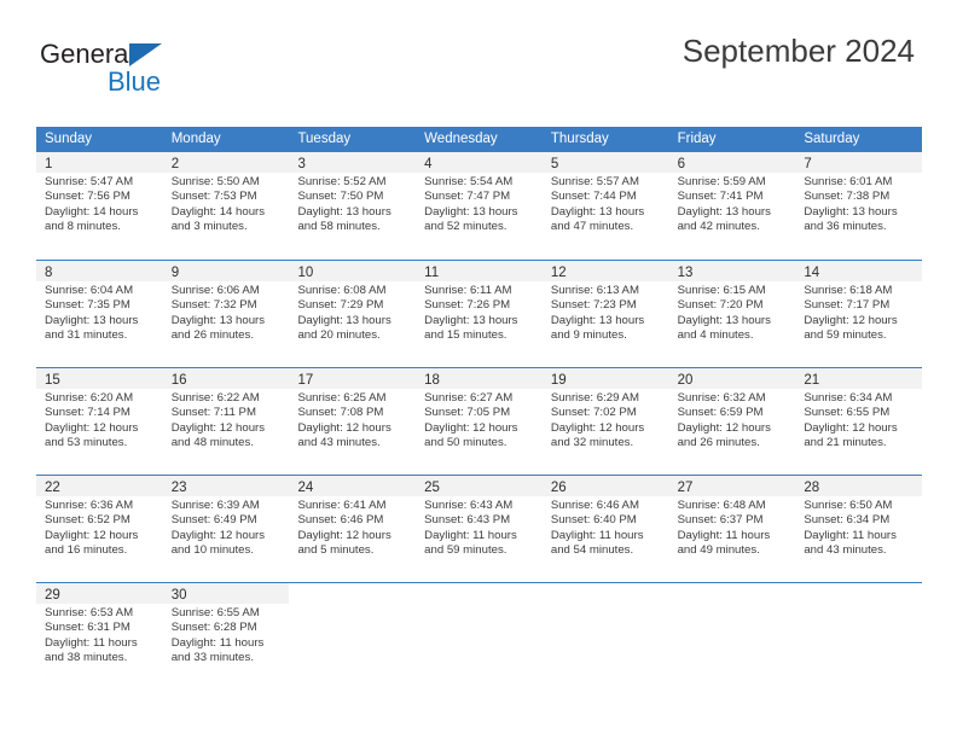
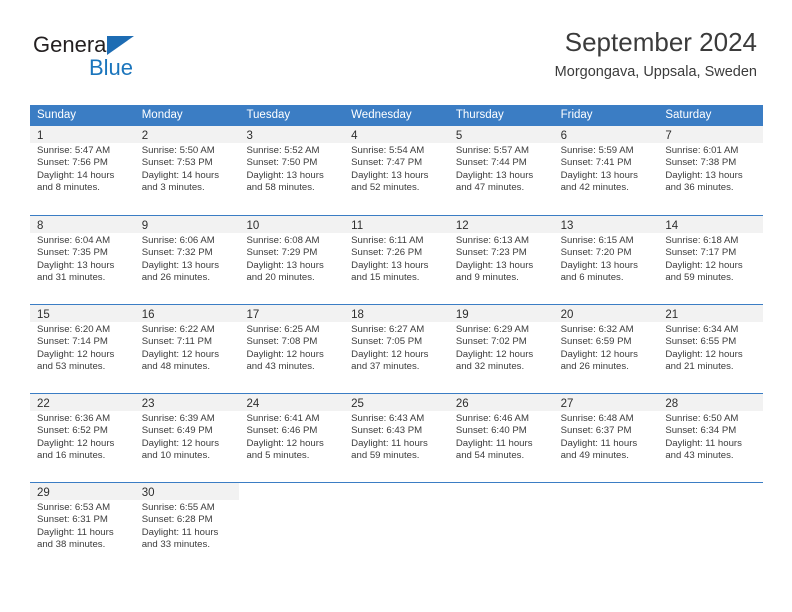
  General
  Blue
  September 2024
+ Morgongava, Uppsala, Sweden
  Sunday
  Monday
  Tuesday
  Wednesday
  Thursday
  Friday
  Saturday
  1
  Sunrise: 5:47 AM
  Sunset: 7:56 PM
  Daylight: 14 hours
  and 8 minutes.
  2
  Sunrise: 5:50 AM
  Sunset: 7:53 PM
  Daylight: 14 hours
  and 3 minutes.
  3
  Sunrise: 5:52 AM
  Sunset: 7:50 PM
  Daylight: 13 hours
  and 58 minutes.
  4
  Sunrise: 5:54 AM
  Sunset: 7:47 PM
  Daylight: 13 hours
  and 52 minutes.
  5
  Sunrise: 5:57 AM
  Sunset: 7:44 PM
  Daylight: 13 hours
  and 47 minutes.
  6
  Sunrise: 5:59 AM
  Sunset: 7:41 PM
  Daylight: 13 hours
  and 42 minutes.
  7
  Sunrise: 6:01 AM
  Sunset: 7:38 PM
  Daylight: 13 hours
  and 36 minutes.
  8
  Sunrise: 6:04 AM
  Sunset: 7:35 PM
  Daylight: 13 hours
  and 31 minutes.
  9
  Sunrise: 6:06 AM
  Sunset: 7:32 PM
  Daylight: 13 hours
  and 26 minutes.
  10
  Sunrise: 6:08 AM
  Sunset: 7:29 PM
  Daylight: 13 hours
  and 20 minutes.
  11
  Sunrise: 6:11 AM
  Sunset: 7:26 PM
  Daylight: 13 hours
  and 15 minutes.
  12
  Sunrise: 6:13 AM
  Sunset: 7:23 PM
  Daylight: 13 hours
  and 9 minutes.
  13
  Sunrise: 6:15 AM
  Sunset: 7:20 PM
  Daylight: 13 hours
- and 4 minutes.
+ and 6 minutes.
  14
  Sunrise: 6:18 AM
  Sunset: 7:17 PM
  Daylight: 12 hours
  and 59 minutes.
  15
  Sunrise: 6:20 AM
  Sunset: 7:14 PM
  Daylight: 12 hours
  and 53 minutes.
  16
  Sunrise: 6:22 AM
  Sunset: 7:11 PM
  Daylight: 12 hours
  and 48 minutes.
  17
  Sunrise: 6:25 AM
  Sunset: 7:08 PM
  Daylight: 12 hours
  and 43 minutes.
  18
  Sunrise: 6:27 AM
  Sunset: 7:05 PM
  Daylight: 12 hours
- and 50 minutes.
+ and 37 minutes.
  19
  Sunrise: 6:29 AM
  Sunset: 7:02 PM
  Daylight: 12 hours
  and 32 minutes.
  20
  Sunrise: 6:32 AM
  Sunset: 6:59 PM
  Daylight: 12 hours
  and 26 minutes.
  21
  Sunrise: 6:34 AM
  Sunset: 6:55 PM
  Daylight: 12 hours
  and 21 minutes.
  22
  Sunrise: 6:36 AM
  Sunset: 6:52 PM
  Daylight: 12 hours
  and 16 minutes.
  23
  Sunrise: 6:39 AM
  Sunset: 6:49 PM
  Daylight: 12 hours
  and 10 minutes.
  24
  Sunrise: 6:41 AM
  Sunset: 6:46 PM
  Daylight: 12 hours
  and 5 minutes.
  25
  Sunrise: 6:43 AM
  Sunset: 6:43 PM
  Daylight: 11 hours
  and 59 minutes.
  26
  Sunrise: 6:46 AM
  Sunset: 6:40 PM
  Daylight: 11 hours
  and 54 minutes.
  27
  Sunrise: 6:48 AM
  Sunset: 6:37 PM
  Daylight: 11 hours
  and 49 minutes.
  28
  Sunrise: 6:50 AM
  Sunset: 6:34 PM
  Daylight: 11 hours
  and 43 minutes.
  29
  Sunrise: 6:53 AM
  Sunset: 6:31 PM
  Daylight: 11 hours
  and 38 minutes.
  30
  Sunrise: 6:55 AM
  Sunset: 6:28 PM
  Daylight: 11 hours
  and 33 minutes.
